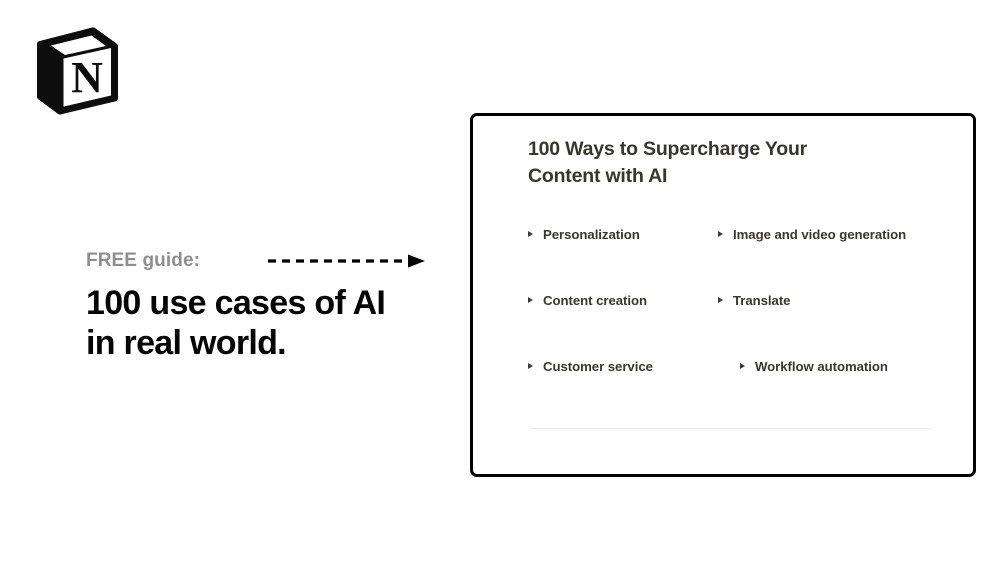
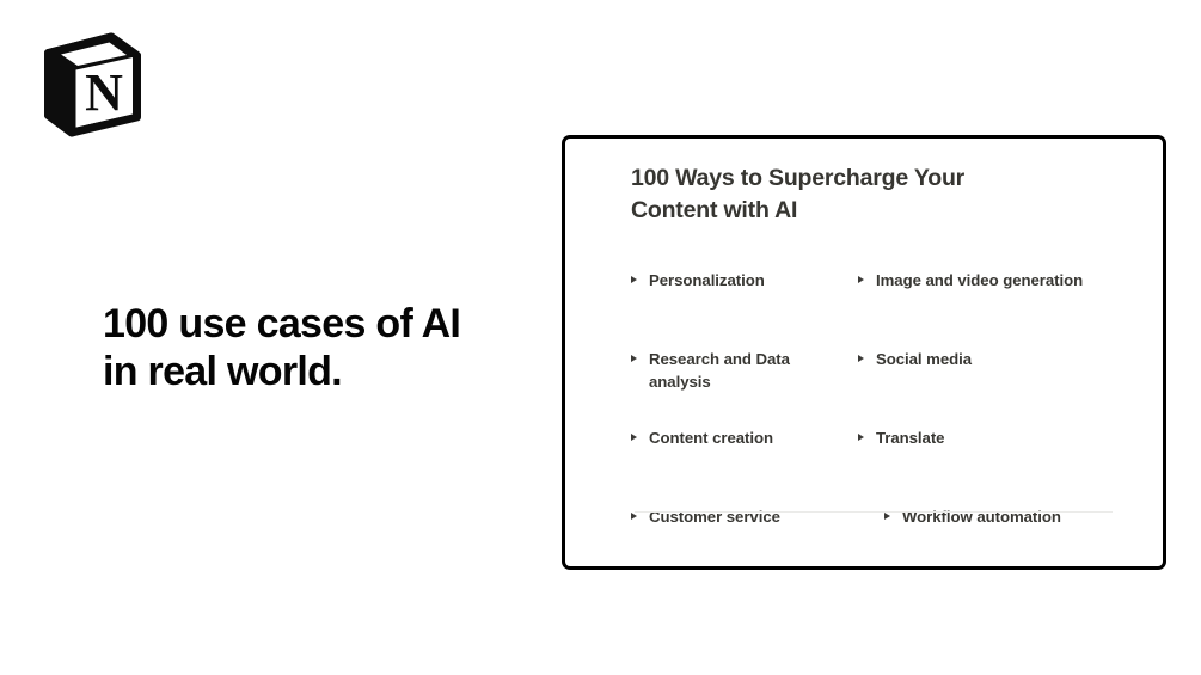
  N
- FREE guide:
  100 use cases of AI
  in real world.
  100 Ways to Supercharge Your
  Content with AI
  Personalization
  Image and video generation
+ Research and Data analysis
+ Social media
  Content creation
  Translate
  Customer service
  Workflow automation
